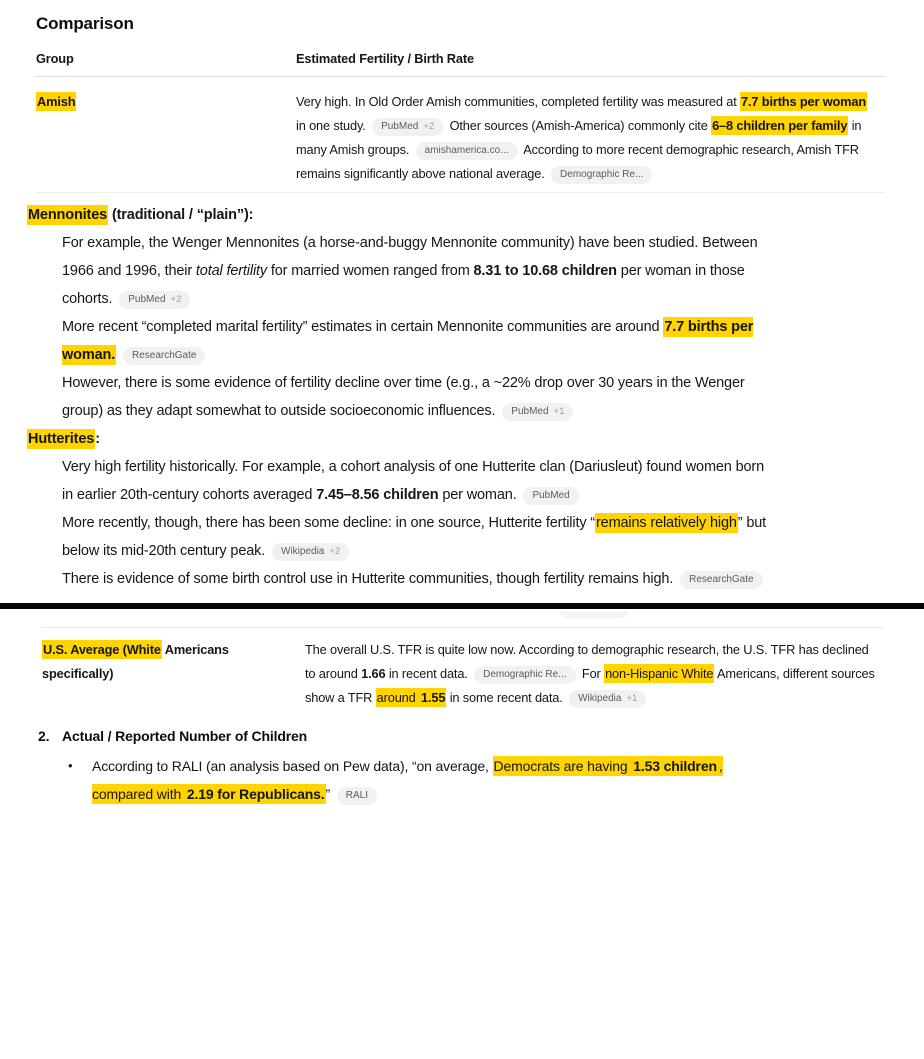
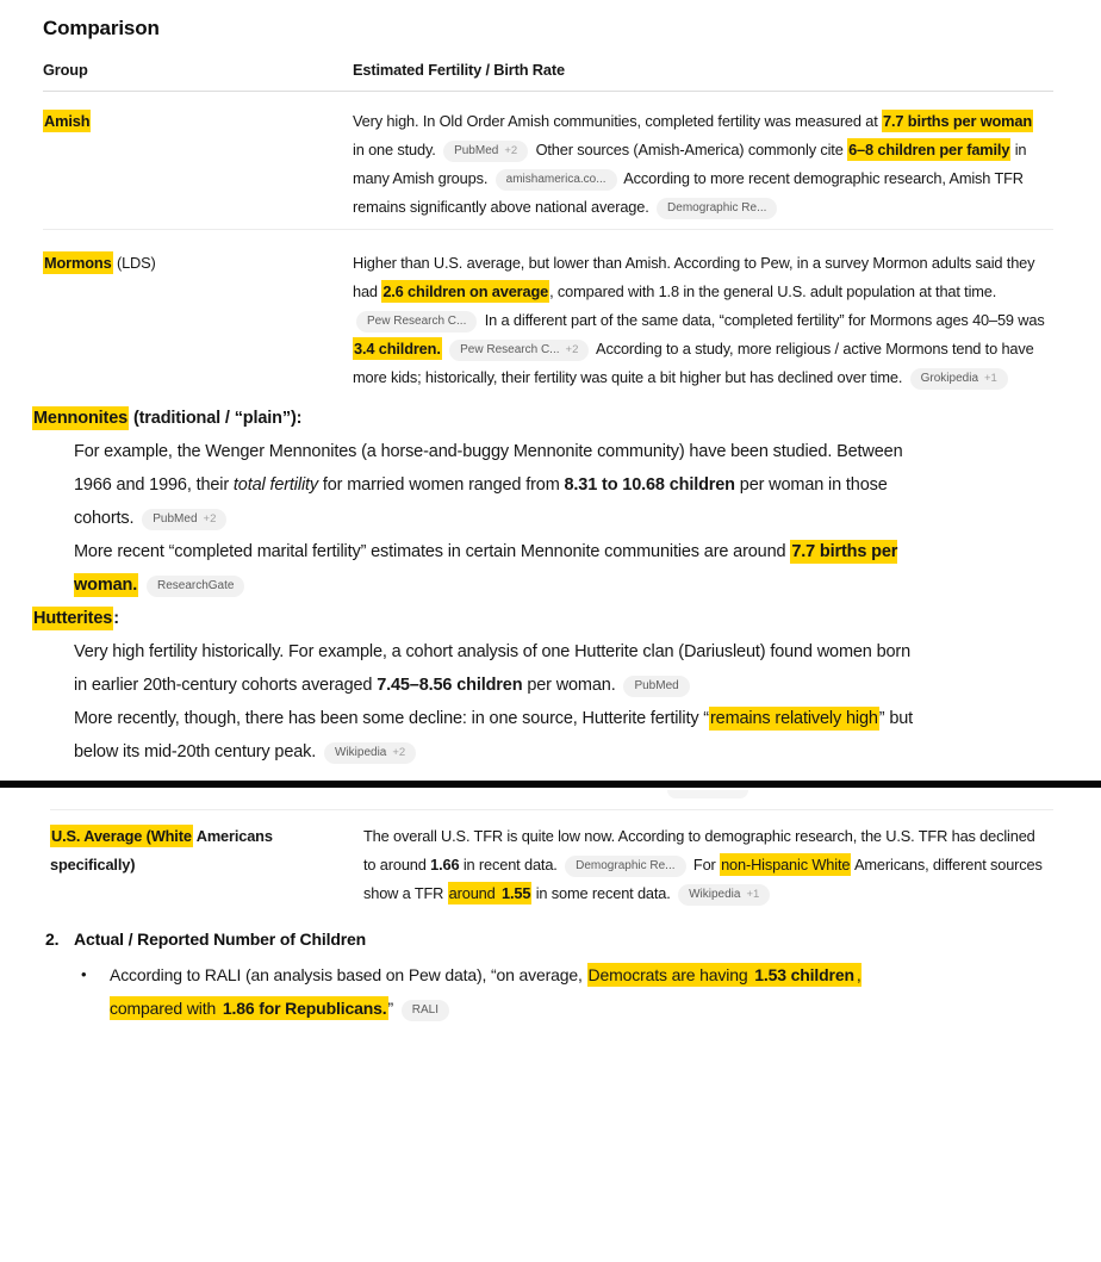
  Comparison
  Group
  Estimated Fertility / Birth Rate
  Amish
  Very high. In Old Order Amish communities, completed fertility was measured at 7.7 births per woman in one study. PubMed +2 Other sources (Amish-America) commonly cite 6–8 children per family in many Amish groups. amishamerica.co... According to more recent demographic research, Amish TFR remains significantly above national average. Demographic Re...
+ Mormons (LDS)
+ Higher than U.S. average, but lower than Amish. According to Pew, in a survey Mormon adults said they had 2.6 children on average, compared with 1.8 in the general U.S. adult population at that time. Pew Research C... In a different part of the same data, “completed fertility” for Mormons ages 40–59 was 3.4 children. Pew Research C... +2 According to a study, more religious / active Mormons tend to have more kids; historically, their fertility was quite a bit higher but has declined over time. Grokipedia +1
  Mennonites (traditional / “plain”):
  For example, the Wenger Mennonites (a horse-and-buggy Mennonite community) have been studied. Between 1966 and 1996, their total fertility for married women ranged from 8.31 to 10.68 children per woman in those cohorts. PubMed +2
  More recent “completed marital fertility” estimates in certain Mennonite communities are around 7.7 births per woman. ResearchGate
- However, there is some evidence of fertility decline over time (e.g., a ~22% drop over 30 years in the Wenger group) as they adapt somewhat to outside socioeconomic influences. PubMed +1
  Hutterites:
  Very high fertility historically. For example, a cohort analysis of one Hutterite clan (Dariusleut) found women born in earlier 20th-century cohorts averaged 7.45–8.56 children per woman. PubMed
  More recently, though, there has been some decline: in one source, Hutterite fertility “remains relatively high” but below its mid-20th century peak. Wikipedia +2
- There is evidence of some birth control use in Hutterite communities, though fertility remains high. ResearchGate
  U.S. Average (White Americans specifically)
  The overall U.S. TFR is quite low now. According to demographic research, the U.S. TFR has declined to around 1.66 in recent data. Demographic Re... For non-Hispanic White Americans, different sources show a TFR around 1.55 in some recent data. Wikipedia +1
  2.
  Actual / Reported Number of Children
  •
- According to RALI (an analysis based on Pew data), “on average, Democrats are having 1.53 children , compared with 2.19 for Republicans.” RALI
+ According to RALI (an analysis based on Pew data), “on average, Democrats are having 1.53 children , compared with 1.86 for Republicans.” RALI
